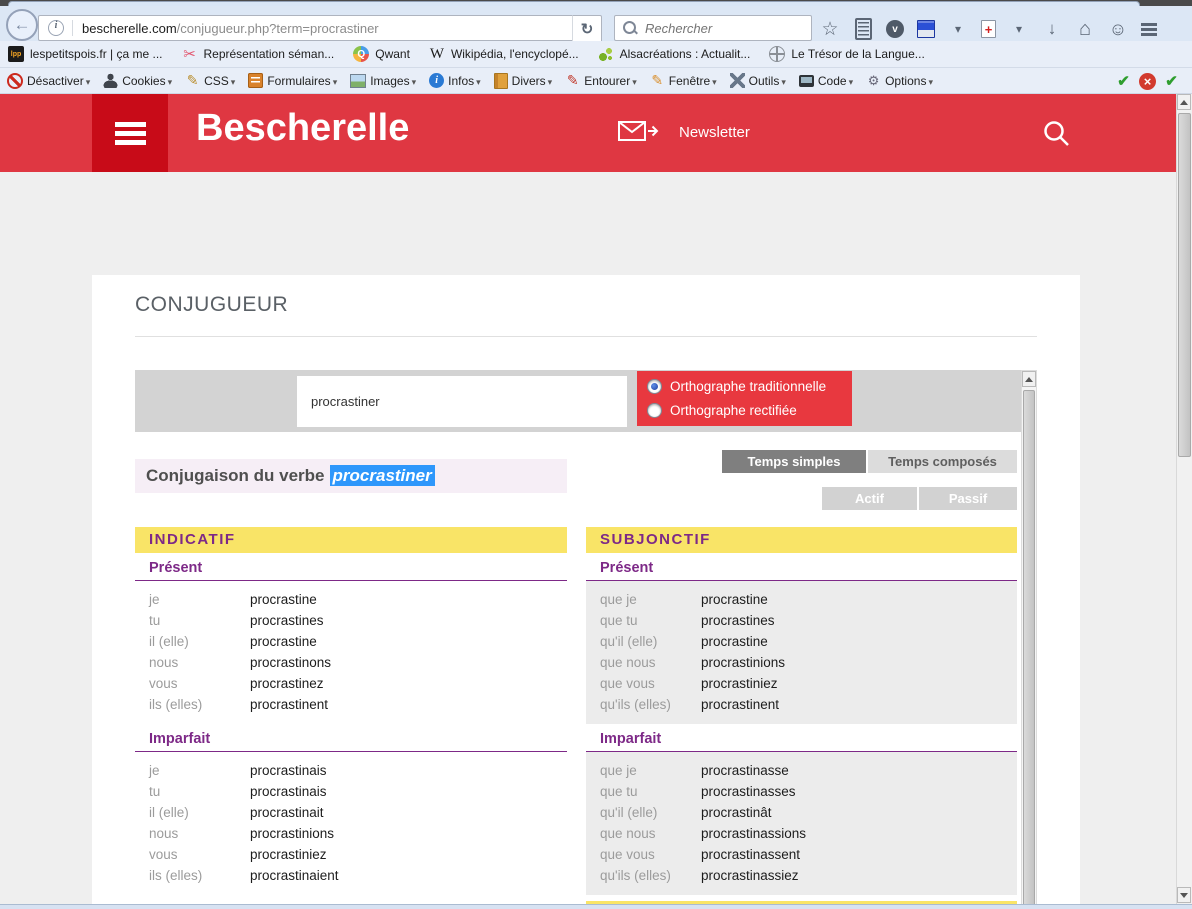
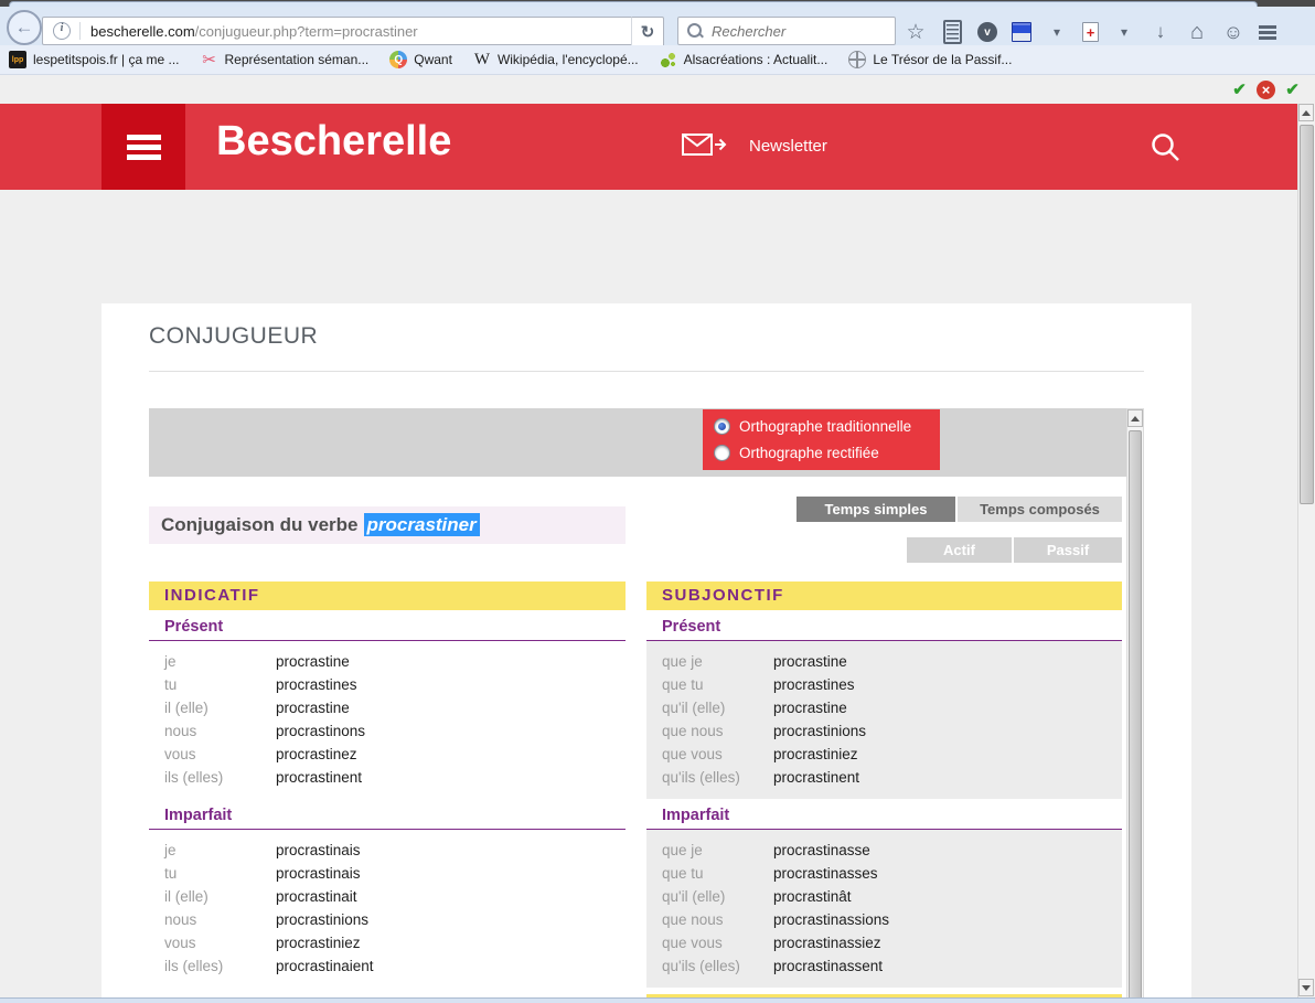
  ←
  bescherelle.com
  /conjugueur.php?term=procrastiner
  ↻
  Rechercher
  lespetitspois.fr | ça me ...
  Représentation séman...
  Qwant
  Wikipédia, l'encyclopé...
  Alsacréations : Actualit...
- Le Trésor de la Langue...
+ Le Trésor de la Passif...
- Désactiver
- Cookies
- CSS
- Formulaires
- Images
- Infos
- Divers
- Entourer
- Fenêtre
- Outils
- Code
- Options
  Bescherelle
  Newsletter
  CONJUGUEUR
- procrastiner
  Orthographe traditionnelle
  Orthographe rectifiée
  Conjugaison du verbe procrastiner
  Temps simples
  Temps composés
  Actif
  Passif
  INDICATIF
  Présent
  je
  procrastine
  tu
  procrastines
  il (elle)
  procrastine
  nous
  procrastinons
  vous
  procrastinez
  ils (elles)
  procrastinent
  Imparfait
  je
  procrastinais
  tu
  procrastinais
  il (elle)
  procrastinait
  nous
  procrastinions
  vous
  procrastiniez
  ils (elles)
  procrastinaient
  SUBJONCTIF
  Présent
  que je
  procrastine
  que tu
  procrastines
  qu'il (elle)
  procrastine
  que nous
  procrastinions
  que vous
  procrastiniez
  qu'ils (elles)
  procrastinent
  Imparfait
  que je
  procrastinasse
  que tu
  procrastinasses
  qu'il (elle)
  procrastinât
  que nous
  procrastinassions
  que vous
- procrastinassent
+ procrastinassiez
  qu'ils (elles)
- procrastinassiez
+ procrastinassent
